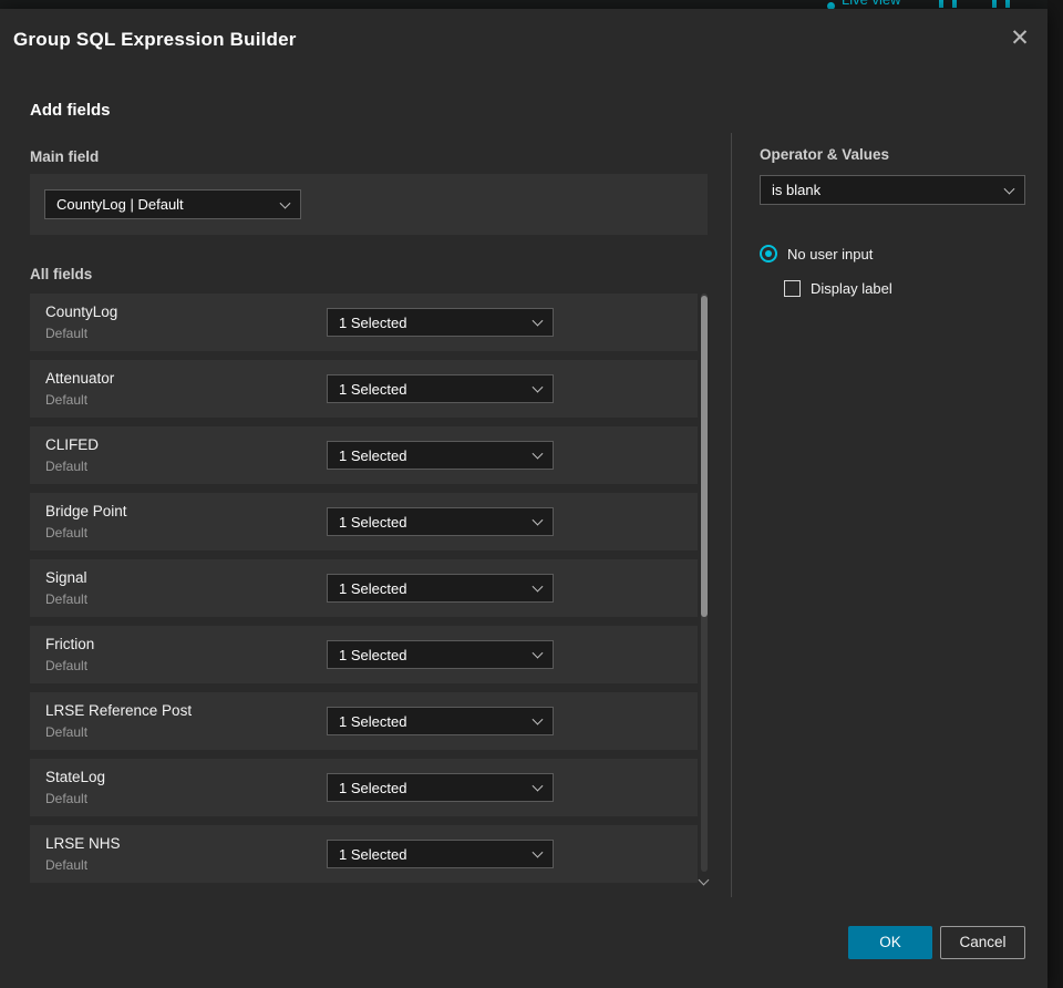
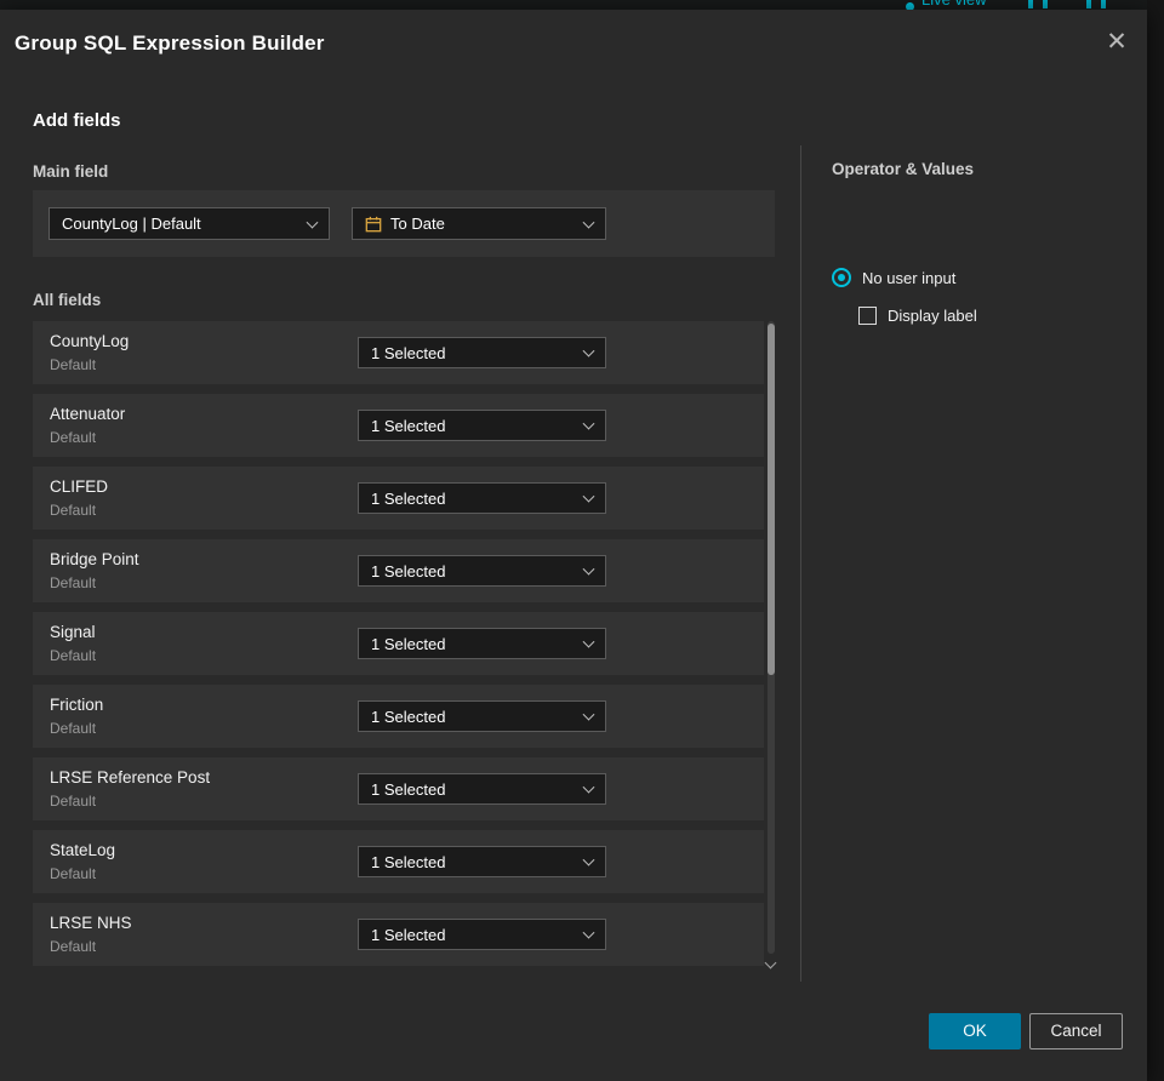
  Group SQL Expression Builder
  ✕
  Add fields
  Main field
  CountyLog | Default
+ To Date
  All fields
  CountyLog
  Default
  1 Selected
  Attenuator
  Default
  1 Selected
  CLIFED
  Default
  1 Selected
  Bridge Point
  Default
  1 Selected
  Signal
  Default
  1 Selected
  Friction
  Default
  1 Selected
  LRSE Reference Post
  Default
  1 Selected
  StateLog
  Default
  1 Selected
  LRSE NHS
  Default
  1 Selected
  Operator & Values
- is blank
  No user input
  Display label
  OK
  Cancel
